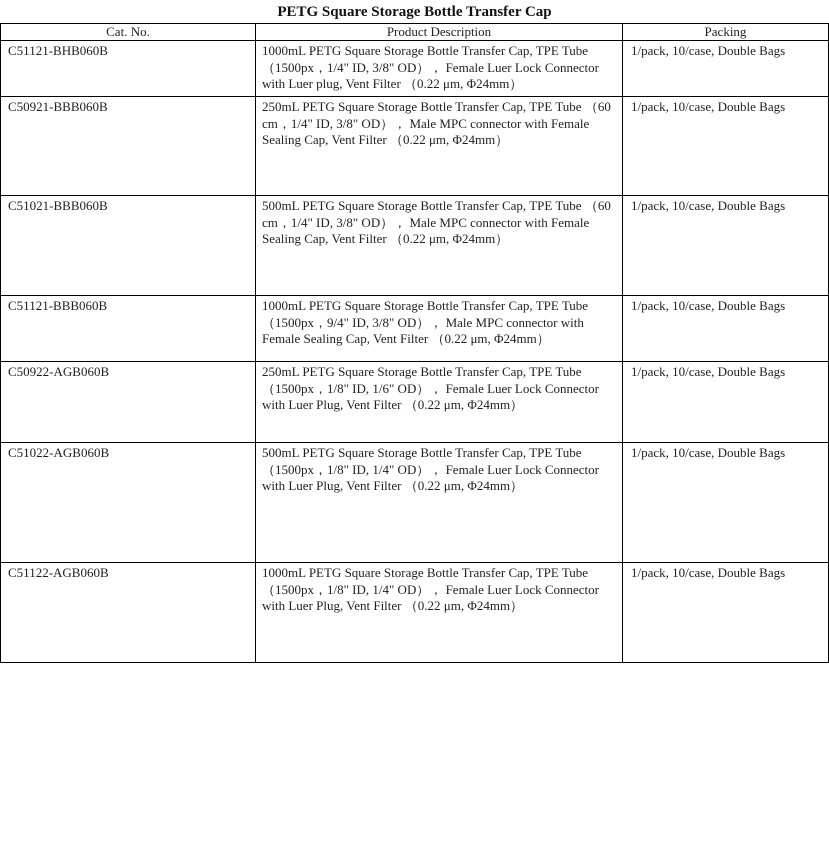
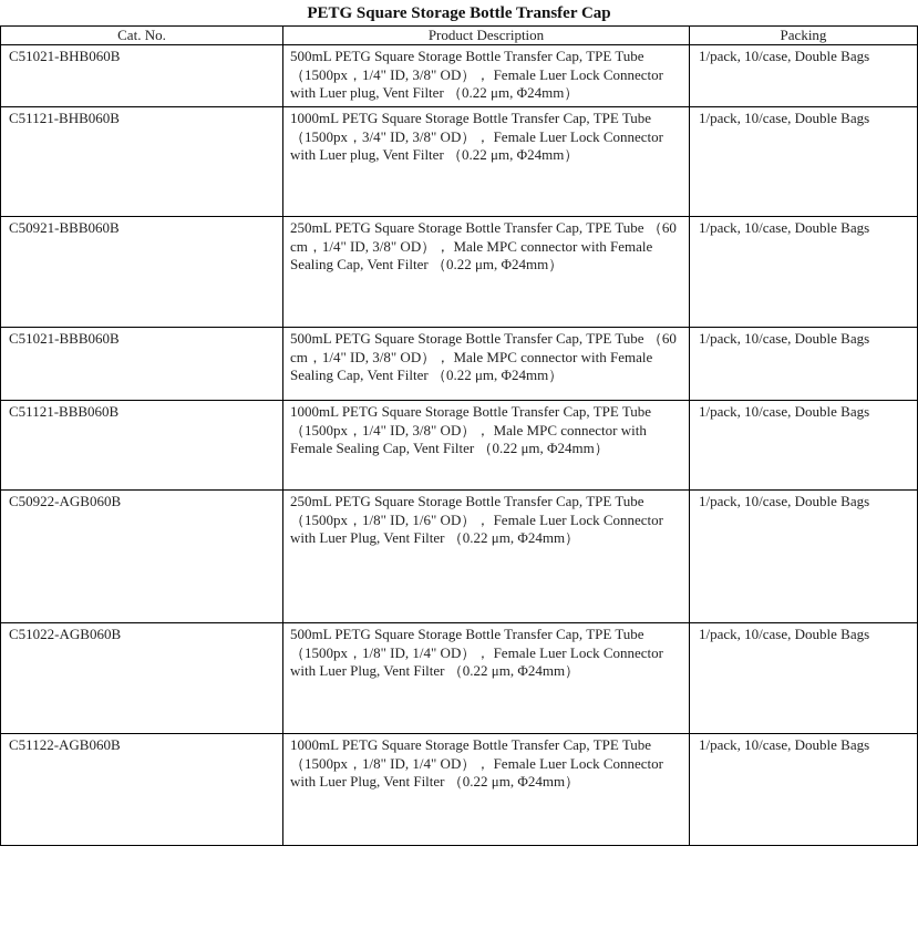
  PETG Square Storage Bottle Transfer Cap
  Cat. No.	Product Description	Packing
+ C51021-BHB060B	500mL PETG Square Storage Bottle Transfer Cap, TPE Tube （1500px，1/4" ID, 3/8" OD）， Female Luer Lock Connector with Luer plug, Vent Filter （0.22 μm, Φ24mm）	1/pack, 10/case, Double Bags
- C51121-BHB060B	1000mL PETG Square Storage Bottle Transfer Cap, TPE Tube （1500px，1/4" ID, 3/8" OD）， Female Luer Lock Connector with Luer plug, Vent Filter （0.22 μm, Φ24mm）	1/pack, 10/case, Double Bags
+ C51121-BHB060B	1000mL PETG Square Storage Bottle Transfer Cap, TPE Tube （1500px，3/4" ID, 3/8" OD）， Female Luer Lock Connector with Luer plug, Vent Filter （0.22 μm, Φ24mm）	1/pack, 10/case, Double Bags
  C50921-BBB060B	250mL PETG Square Storage Bottle Transfer Cap, TPE Tube （60 cm，1/4" ID, 3/8" OD）， Male MPC connector with Female Sealing Cap, Vent Filter （0.22 μm, Φ24mm）	1/pack, 10/case, Double Bags
  C51021-BBB060B	500mL PETG Square Storage Bottle Transfer Cap, TPE Tube （60 cm，1/4" ID, 3/8" OD）， Male MPC connector with Female Sealing Cap, Vent Filter （0.22 μm, Φ24mm）	1/pack, 10/case, Double Bags
- C51121-BBB060B	1000mL PETG Square Storage Bottle Transfer Cap, TPE Tube （1500px，9/4" ID, 3/8" OD）， Male MPC connector with Female Sealing Cap, Vent Filter （0.22 μm, Φ24mm）	1/pack, 10/case, Double Bags
+ C51121-BBB060B	1000mL PETG Square Storage Bottle Transfer Cap, TPE Tube （1500px，1/4" ID, 3/8" OD）， Male MPC connector with Female Sealing Cap, Vent Filter （0.22 μm, Φ24mm）	1/pack, 10/case, Double Bags
  C50922-AGB060B	250mL PETG Square Storage Bottle Transfer Cap, TPE Tube （1500px，1/8" ID, 1/6" OD）， Female Luer Lock Connector with Luer Plug, Vent Filter （0.22 μm, Φ24mm）	1/pack, 10/case, Double Bags
  C51022-AGB060B	500mL PETG Square Storage Bottle Transfer Cap, TPE Tube （1500px，1/8" ID, 1/4" OD）， Female Luer Lock Connector with Luer Plug, Vent Filter （0.22 μm, Φ24mm）	1/pack, 10/case, Double Bags
  C51122-AGB060B	1000mL PETG Square Storage Bottle Transfer Cap, TPE Tube （1500px，1/8" ID, 1/4" OD）， Female Luer Lock Connector with Luer Plug, Vent Filter （0.22 μm, Φ24mm）	1/pack, 10/case, Double Bags
